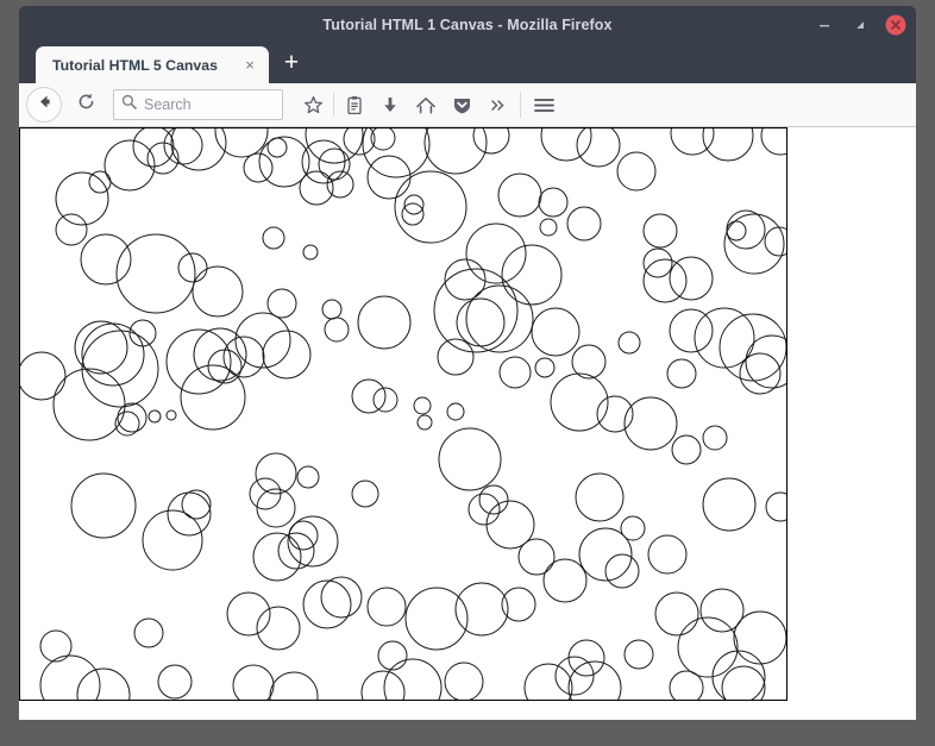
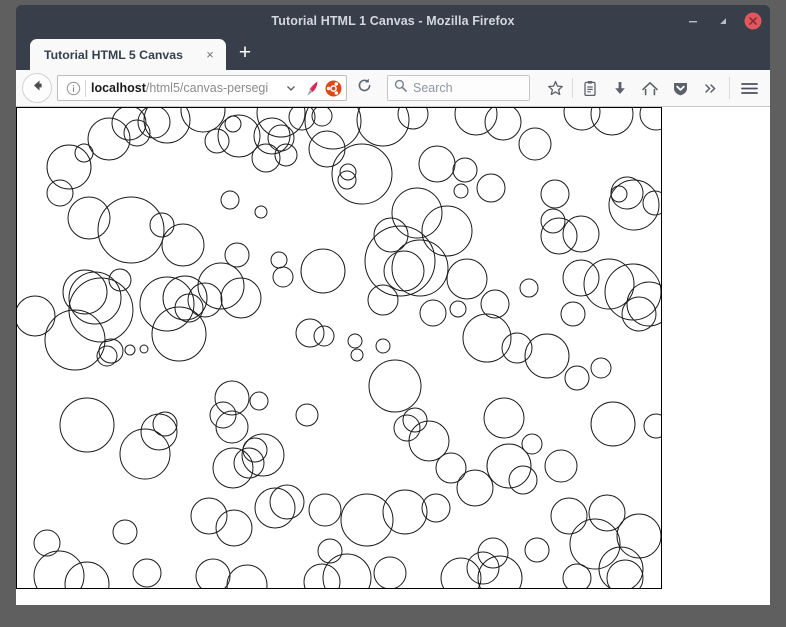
  Tutorial HTML 1 Canvas - Mozilla Firefox
  Tutorial HTML 5 Canvas
  ×
  +
+ localhost/html5/canvas-persegi
  Search
